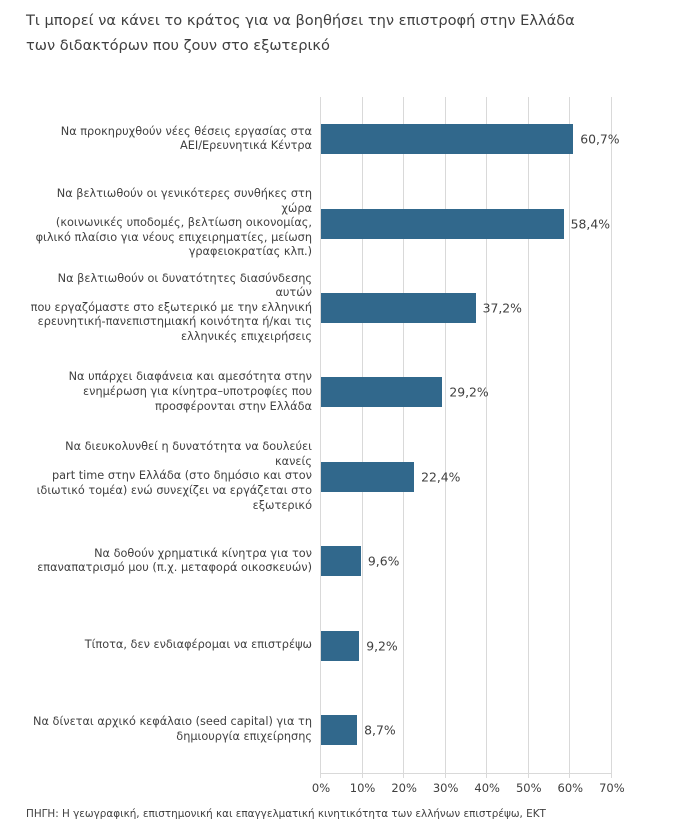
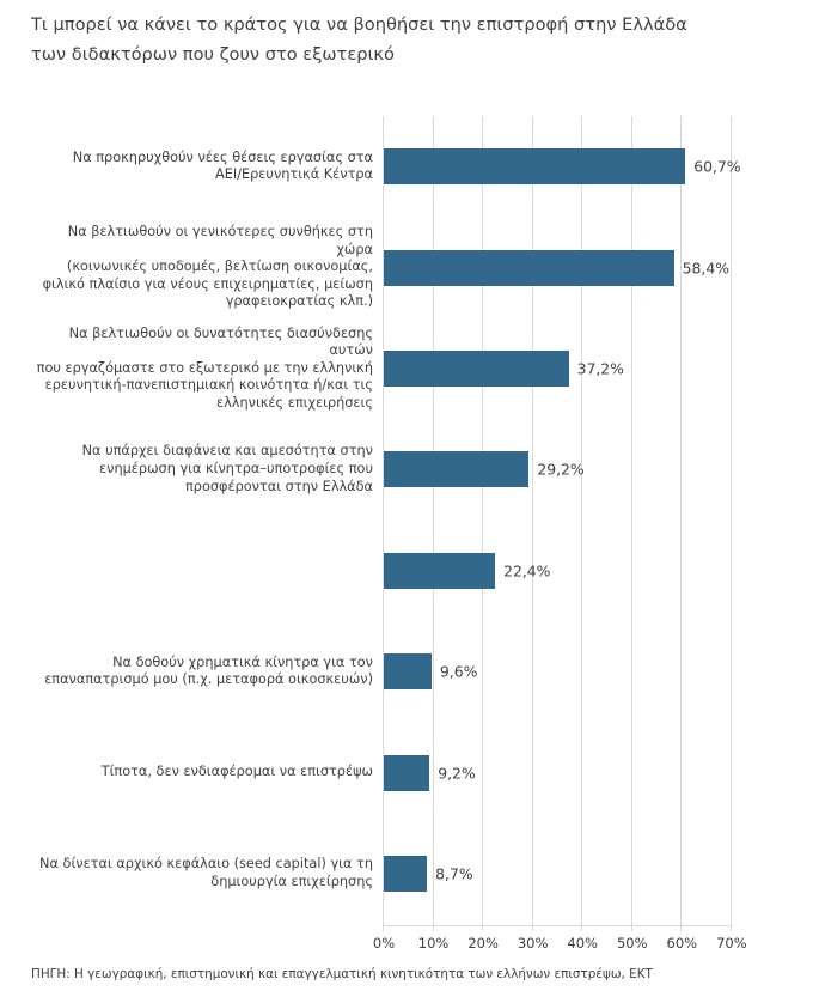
  Τι μπορεί να κάνει το κράτος για να βοηθήσει την επιστροφή στην Ελλάδα
  των διδακτόρων που ζουν στο εξωτερικό
  Να προκηρυχθούν νέες θέσεις εργασίας στα
  ΑΕΙ/Ερευνητικά Κέντρα
  60,7%
  Να βελτιωθούν οι γενικότερες συνθήκες στη χώρα
  (κοινωνικές υποδομές, βελτίωση οικονομίας,
  φιλικό πλαίσιο για νέους επιχειρηματίες, μείωση
  γραφειοκρατίας κλπ.)
  58,4%
  Να βελτιωθούν οι δυνατότητες διασύνδεσης αυτών
  που εργαζόμαστε στο εξωτερικό με την ελληνική
  ερευνητική-πανεπιστημιακή κοινότητα ή/και τις
  ελληνικές επιχειρήσεις
  37,2%
  Να υπάρχει διαφάνεια και αμεσότητα στην
  ενημέρωση για κίνητρα–υποτροφίες που
  προσφέρονται στην Ελλάδα
  29,2%
- Να διευκολυνθεί η δυνατότητα να δουλεύει κανείς
- part time στην Ελλάδα (στο δημόσιο και στον
- ιδιωτικό τομέα) ενώ συνεχίζει να εργάζεται στο
- εξωτερικό
  22,4%
  Να δοθούν χρηματικά κίνητρα για τον
  επαναπατρισμό μου (π.χ. μεταφορά οικοσκευών)
  9,6%
  Τίποτα, δεν ενδιαφέρομαι να επιστρέψω
  9,2%
  Να δίνεται αρχικό κεφάλαιο (seed capital) για τη
  δημιουργία επιχείρησης
  8,7%
  0%
  10%
  20%
  30%
  40%
  50%
  60%
  70%
  ΠΗΓΗ: Η γεωγραφική, επιστημονική και επαγγελματική κινητικότητα των ελλήνων επιστρέψω, ΕΚΤ
